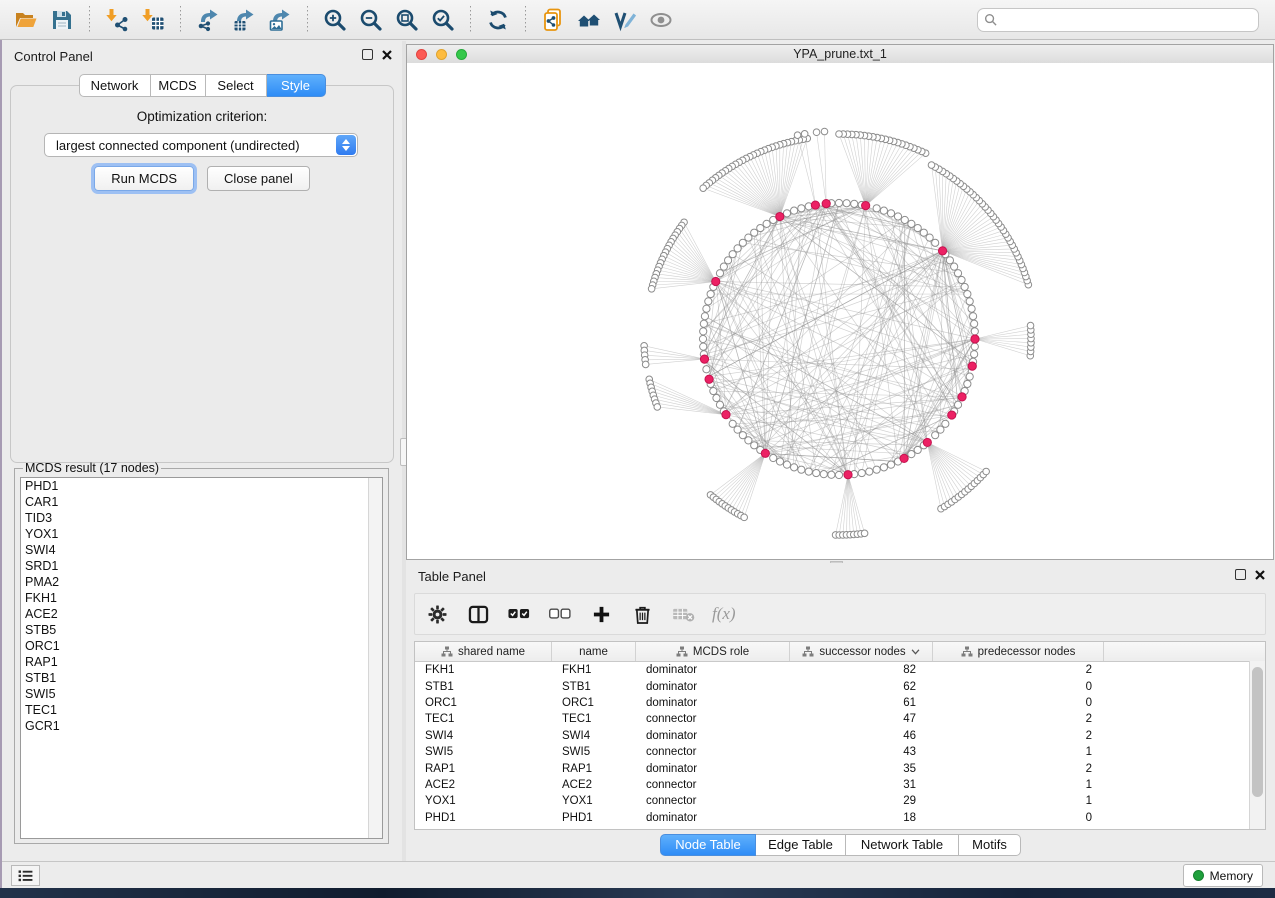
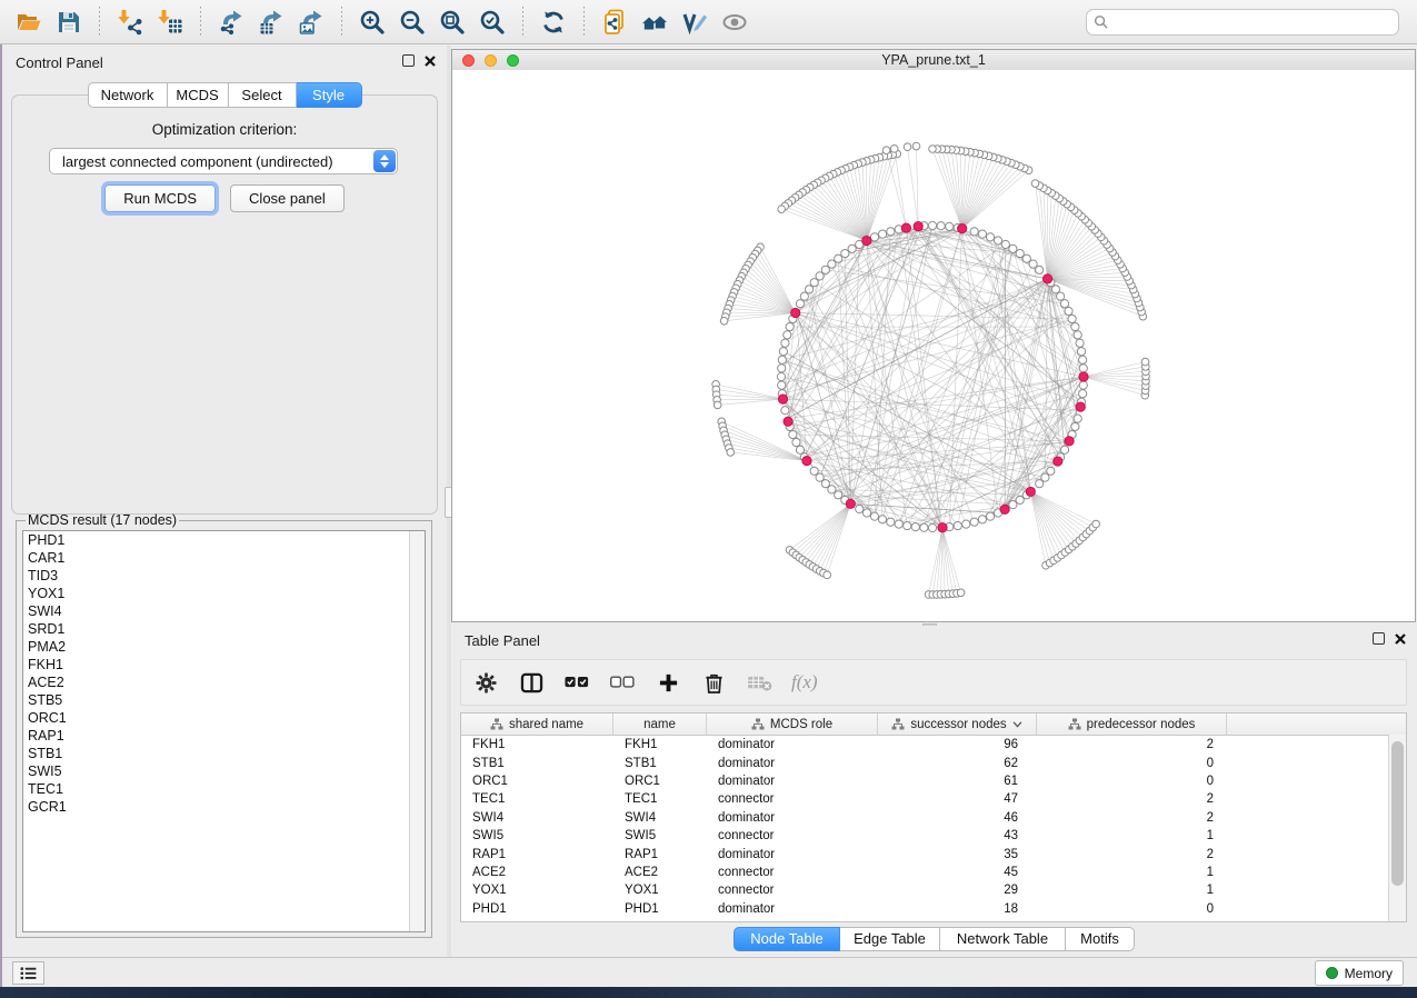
  Control Panel
  Network
  MCDS
  Select
  Style
  Optimization criterion:
  largest connected component (undirected)
  Run MCDS
  Close panel
  MCDS result (17 nodes)
  PHD1
  CAR1
  TID3
  YOX1
  SWI4
  SRD1
  PMA2
  FKH1
  ACE2
  STB5
  ORC1
  RAP1
  STB1
  SWI5
  TEC1
  GCR1
  YPA_prune.txt_1
  Table Panel
  f(x)
  shared name
  name
  MCDS role
  successor nodes
  predecessor nodes
  FKH1
  FKH1
  dominator
- 82
+ 96
  2
  STB1
  STB1
  dominator
  62
  0
  ORC1
  ORC1
  dominator
  61
  0
  TEC1
  TEC1
  connector
  47
  2
  SWI4
  SWI4
  dominator
  46
  2
  SWI5
  SWI5
  connector
  43
  1
  RAP1
  RAP1
  dominator
  35
  2
  ACE2
  ACE2
  connector
- 31
+ 45
  1
  YOX1
  YOX1
  connector
  29
  1
  PHD1
  PHD1
  dominator
  18
  0
  Node Table
  Edge Table
  Network Table
  Motifs
  Memory
